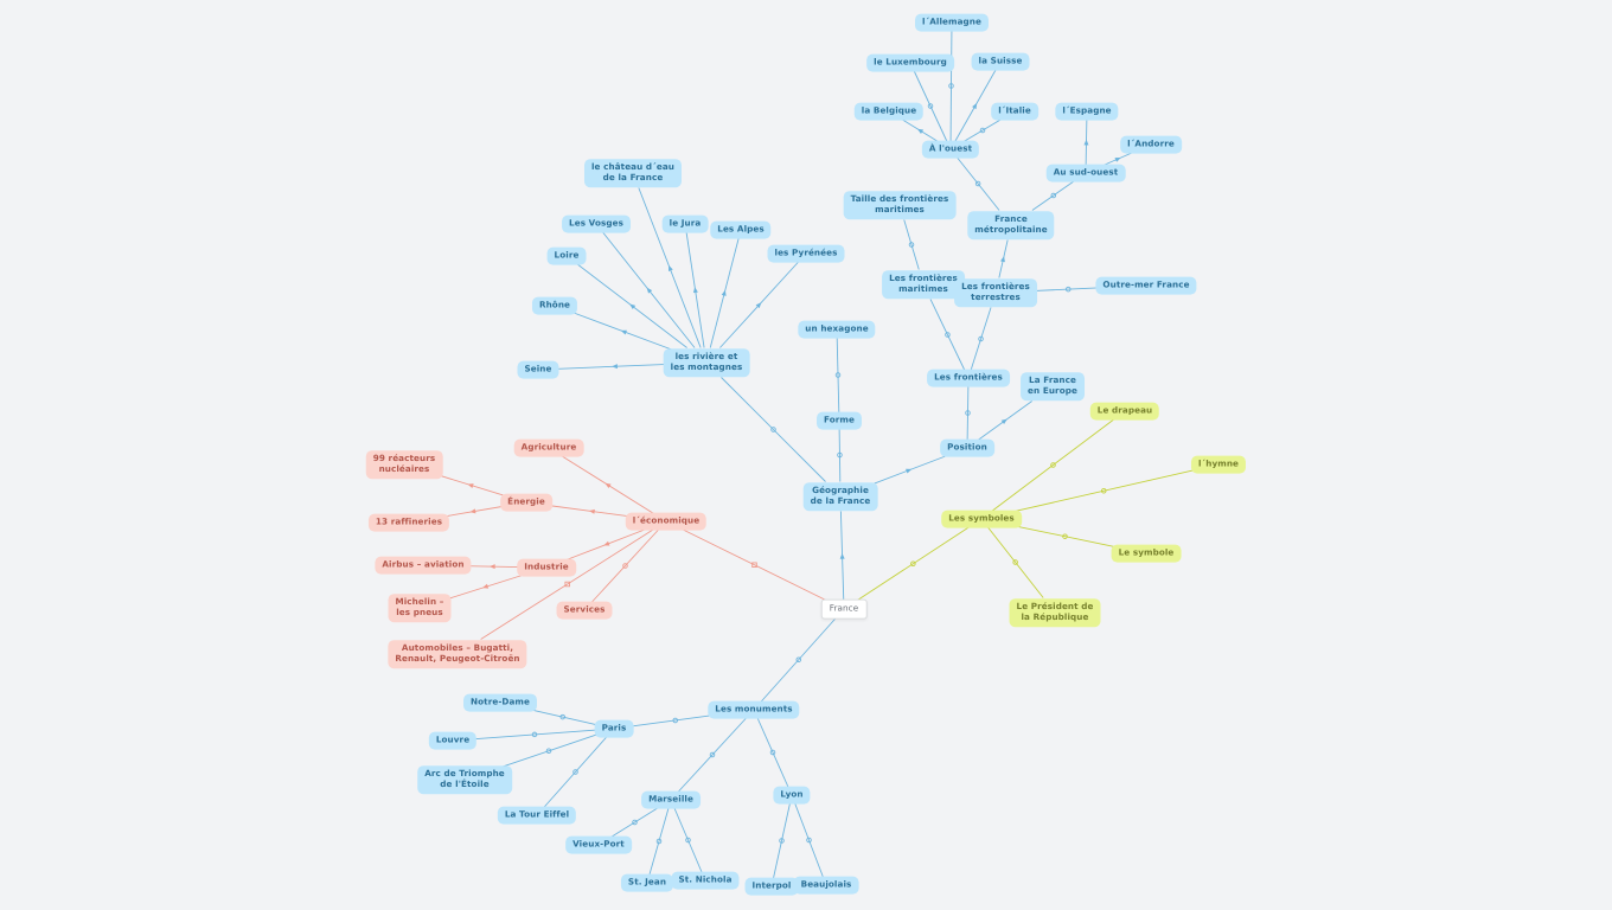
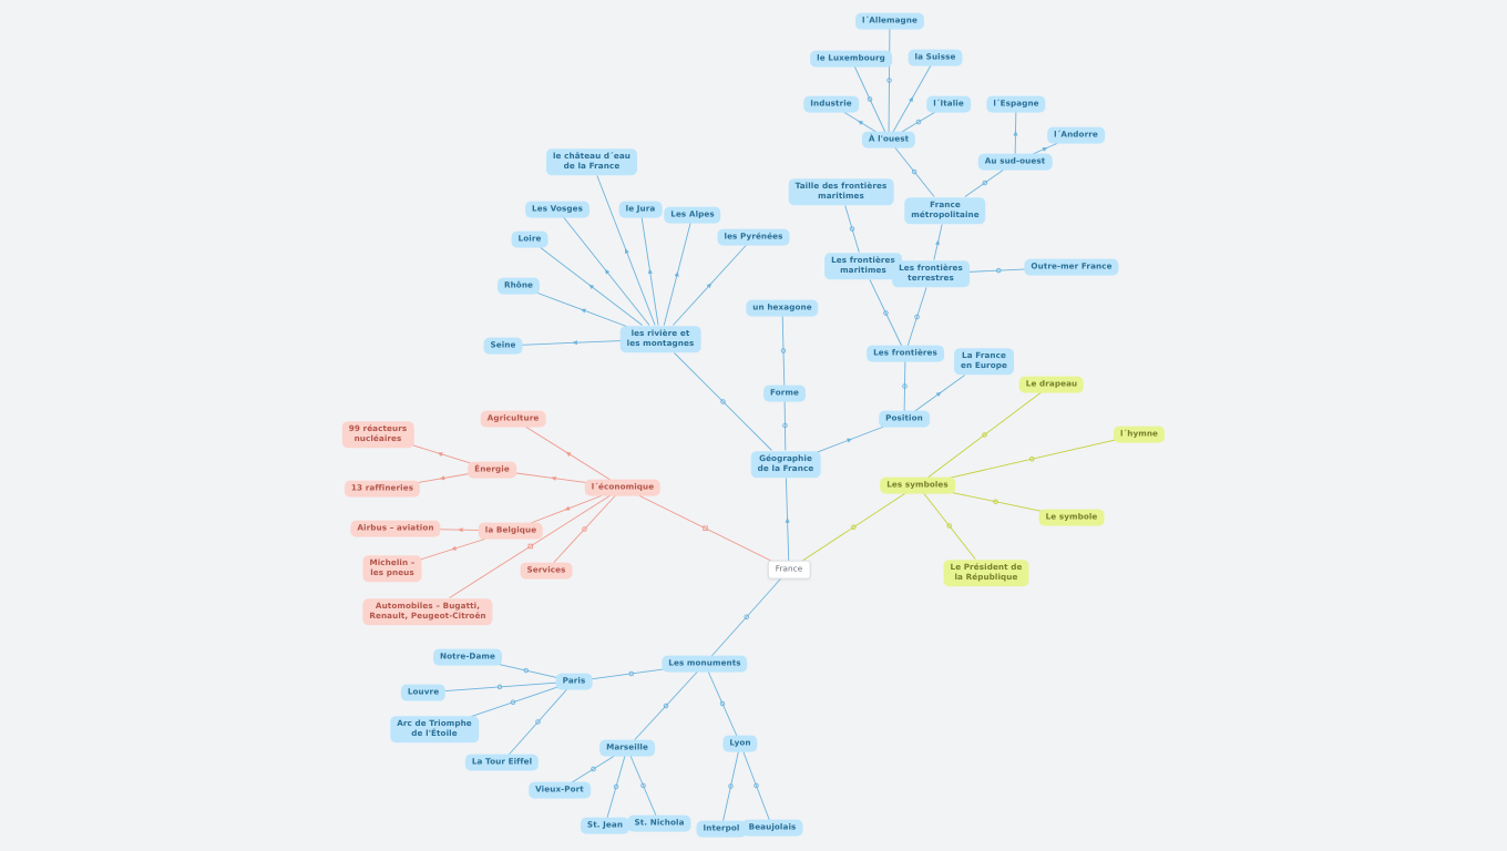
  France
  Géographie
  de la France
  Forme
  un hexagone
  les rivière et
  les montagnes
  le château d´eau
  de la France
  Les Vosges
  le Jura
  Les Alpes
  les Pyrénées
  Loire
  Rhône
  Seine
  Position
  La France
  en Europe
  Les frontières
  Les frontières
  maritimes
  Taille des frontières
  maritimes
  Les frontières
  terrestres
  Outre-mer France
  France
  métropolitaine
  À l'ouest
  l´Allemagne
  le Luxembourg
  la Suisse
- la Belgique
+ Industrie
  l´Italie
  Au sud-ouest
  l´Espagne
  l´Andorre
  l´économique
  Agriculture
  Énergie
  99 réacteurs
  nucléaires
  13 raffineries
- Industrie
+ la Belgique
  Airbus – aviation
  Michelin –
  les pneus
  Automobiles – Bugatti,
  Renault, Peugeot-Citroën
  Services
  Les symboles
  Le drapeau
  l´hymne
  Le symbole
  Le Président de
  la République
  Les monuments
  Paris
  Notre-Dame
  Louvre
  Arc de Triomphe
  de l'Étoile
  La Tour Eiffel
  Marseille
  Vieux-Port
  St. Jean
  St. Nichola
  Lyon
  Interpol
  Beaujolais
